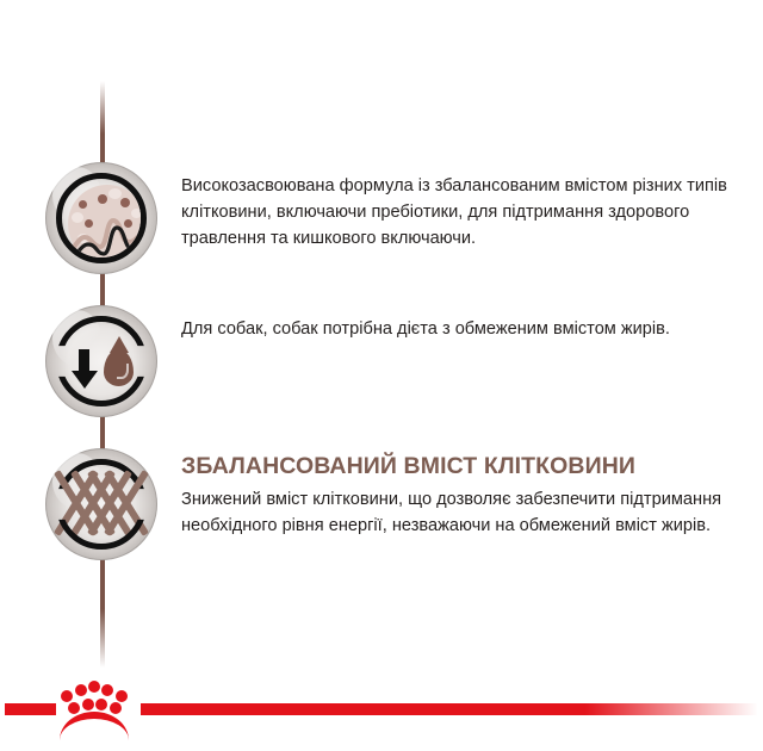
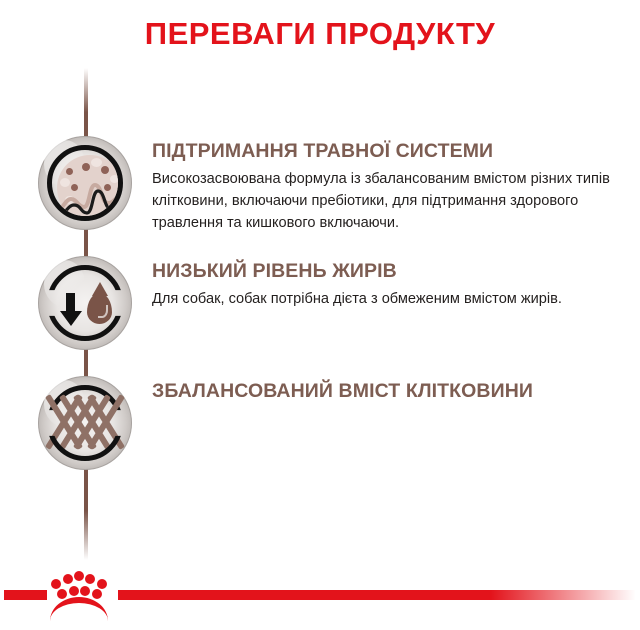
+ ПЕРЕВАГИ ПРОДУКТУ
+ ПІДТРИМАННЯ ТРАВНОЇ СИСТЕМИ
  Високозасвоювана формула із збалансованим вмістом різних типів клітковини, включаючи пребіотики, для підтримання здорового травлення та кишкового включаючи.
+ НИЗЬКИЙ РІВЕНЬ ЖИРІВ
  Для собак, собак потрібна дієта з обмеженим вмістом жирів.
  ЗБАЛАНСОВАНИЙ ВМІСТ КЛІТКОВИНИ
- Знижений вміст клітковини, що дозволяє забезпечити підтримання необхідного рівня енергії, незважаючи на обмежений вміст жирів.
